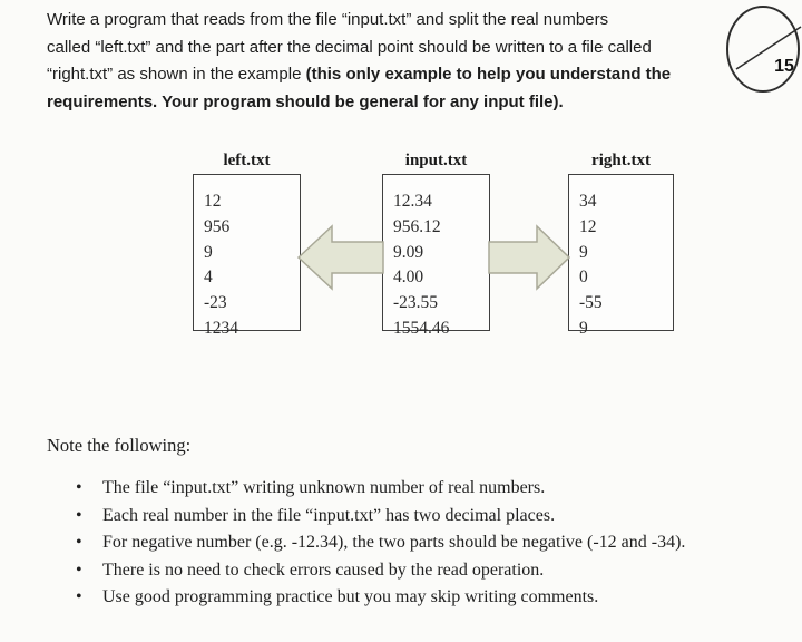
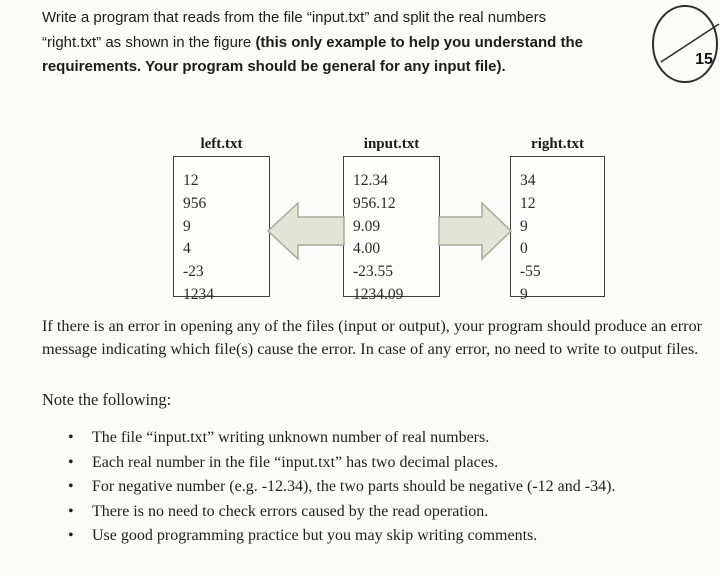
  Write a program that reads from the file “input.txt” and split the real numbers
- called “left.txt” and the part after the decimal point should be written to a file called
- “right.txt” as shown in the example (this only example to help you understand the
+ “right.txt” as shown in the figure (this only example to help you understand the
  requirements. Your program should be general for any input file).
  15
  left.txt
  12
  956
  9
  4
  -23
  1234
  input.txt
  12.34
  956.12
  9.09
  4.00
  -23.55
- 1554.46
+ 1234.09
  right.txt
  34
  12
  9
  0
  -55
  9
+ If there is an error in opening any of the files (input or output), your program should produce an error message indicating which file(s) cause the error. In case of any error, no need to write to output files.
  Note the following:
  The file “input.txt” writing unknown number of real numbers.
  Each real number in the file “input.txt” has two decimal places.
  For negative number (e.g. -12.34), the two parts should be negative (-12 and -34).
  There is no need to check errors caused by the read operation.
  Use good programming practice but you may skip writing comments.
